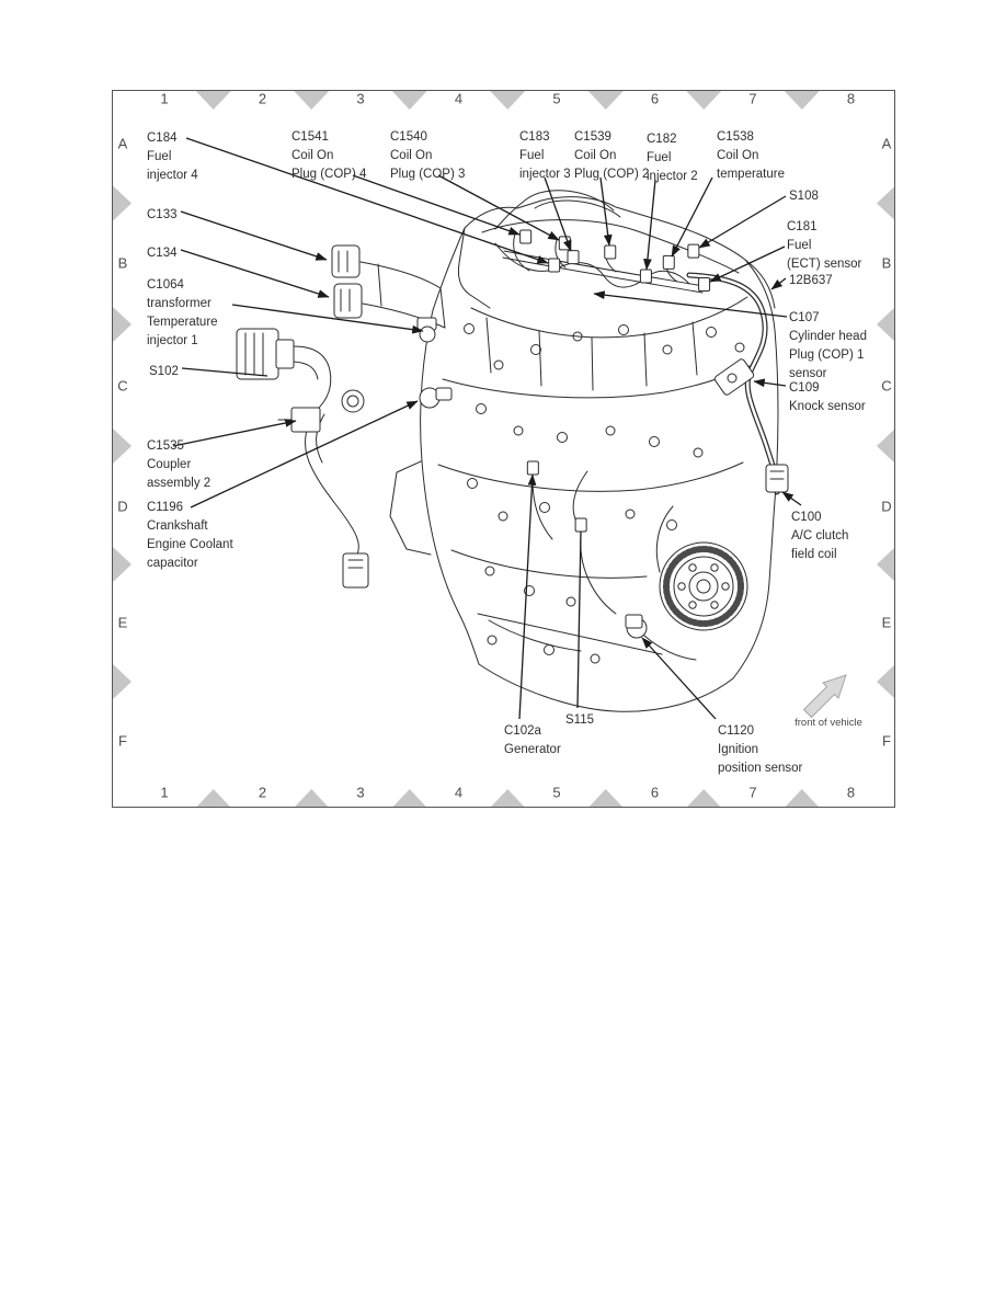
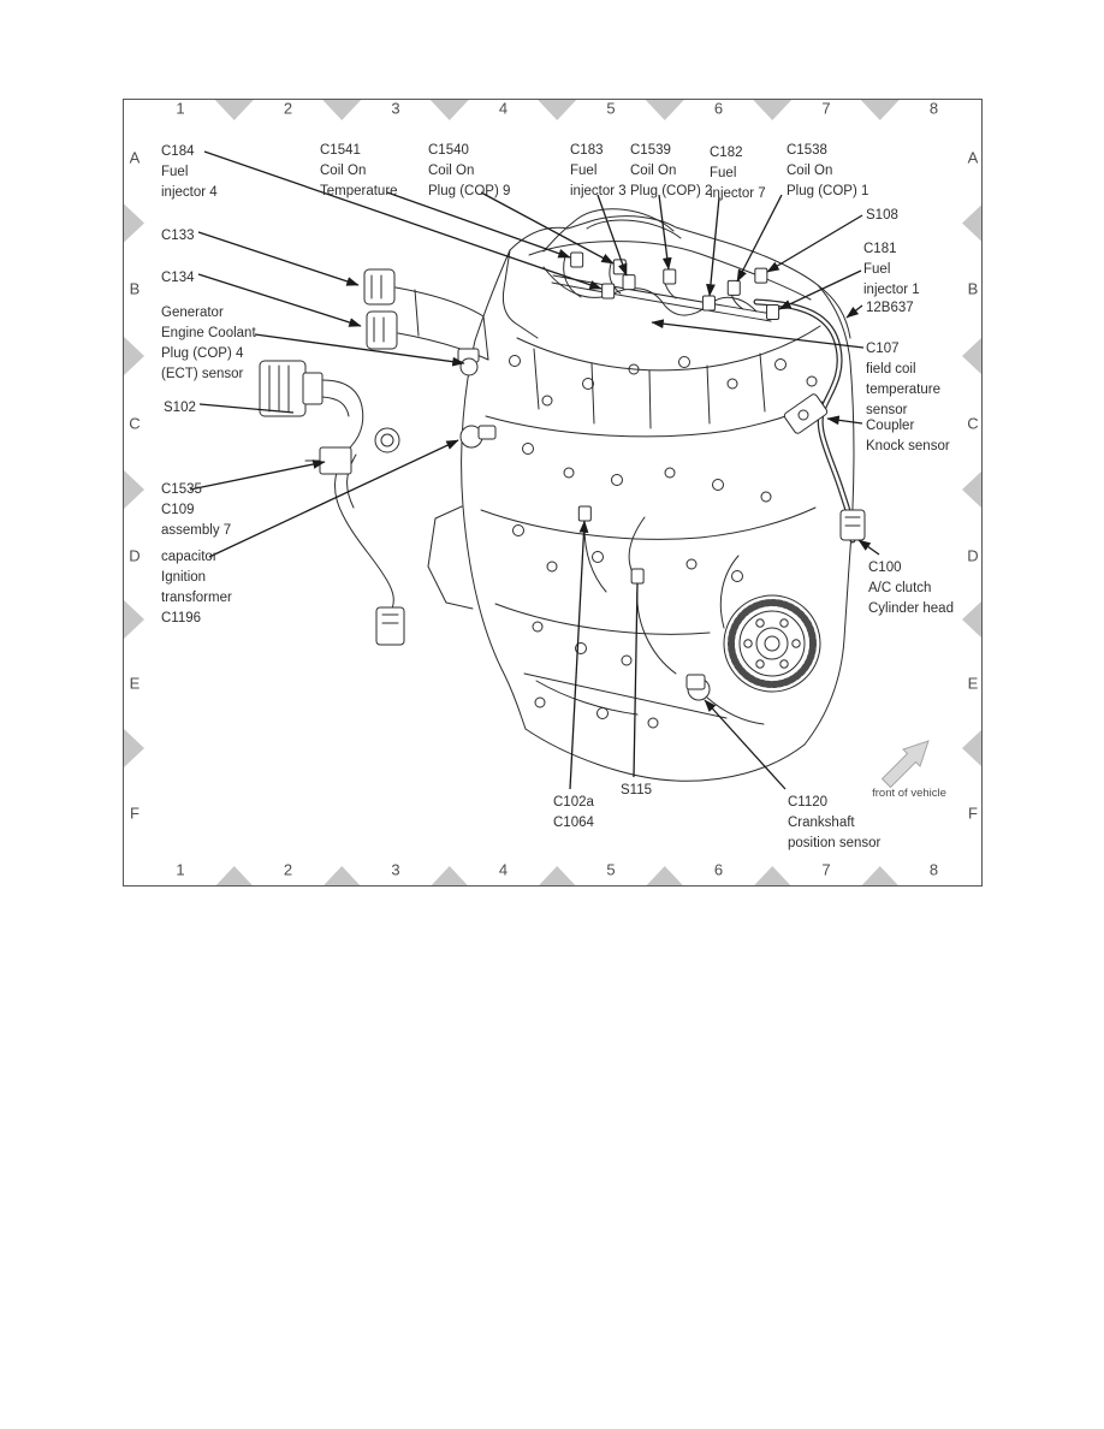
  1
  1
  2
  2
  3
  3
  4
  4
  5
  5
  6
  6
  7
  7
  8
  8
  A
  A
  B
  B
  C
  C
  D
  D
  E
  E
  F
  F
  C184
  Fuel
  injector 4
  C1541
  Coil On
- Plug (COP) 4
+ Temperature
  C1540
  Coil On
- Plug (COP) 3
+ Plug (COP) 9
  C183
  Fuel
  injector 3
  C1539
  Coil On
  Plug (COP) 2
  C182
  Fuel
- injector 2
+ injector 7
  C1538
  Coil On
- temperature
+ Plug (COP) 1
  S108
  C181
  Fuel
- (ECT) sensor
+ injector 1
  12B637
  C107
- Cylinder head
+ field coil
- Plug (COP) 1
+ temperature
  sensor
- C109
+ Coupler
  Knock sensor
  C100
  A/C clutch
- field coil
+ Cylinder head
  C133
  C134
- C1064
+ Generator
- transformer
+ Engine Coolant
- Temperature
+ Plug (COP) 4
- injector 1
+ (ECT) sensor
  S102
  C1535
- Coupler
+ C109
- assembly 2
+ assembly 7
- C1196
+ capacitor
- Crankshaft
+ Ignition
- Engine Coolant
+ transformer
- capacitor
+ C1196
  C102a
- Generator
+ C1064
  S115
  C1120
- Ignition
+ Crankshaft
  position sensor
  front of vehicle
